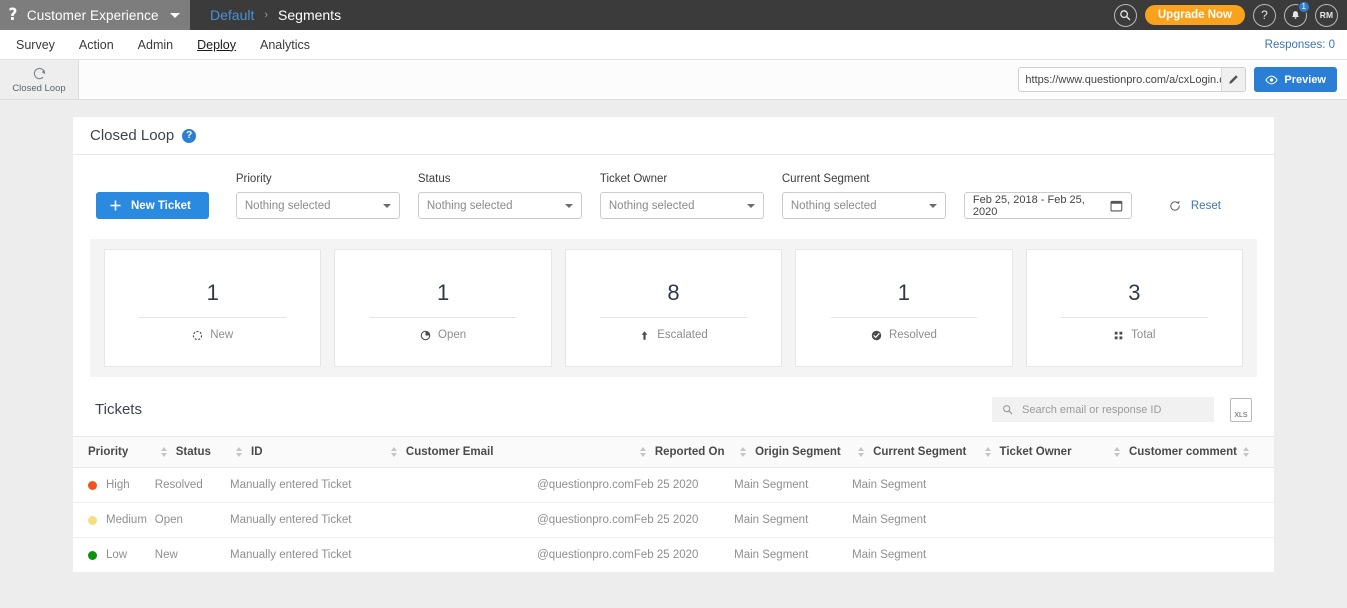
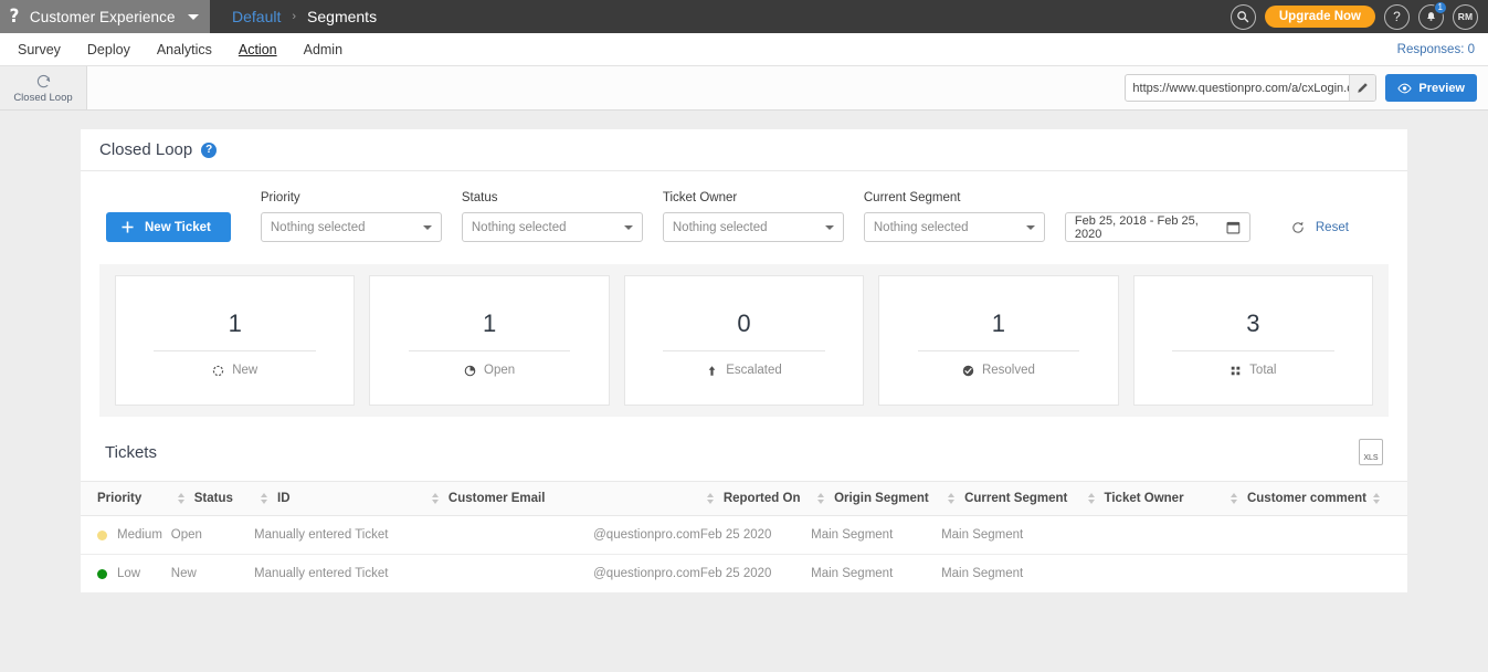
  ?
  Customer Experience
  Default
  ›
  Segments
  Upgrade Now
  ?
  1
  RM
  Survey
- Action
+ Deploy
- Admin
+ Analytics
- Deploy
+ Action
- Analytics
+ Admin
  Responses: 0
  Closed Loop
  https://www.questionpro.com/a/cxLogin.
  Preview
  Closed Loop
  ?
  New Ticket
  Priority
  Nothing selected
  Status
  Nothing selected
  Ticket Owner
  Nothing selected
  Current Segment
  Nothing selected
  Feb 25, 2018 - Feb 25, 2020
  Reset
  1
  New
  1
  Open
- 8
+ 0
  Escalated
  1
  Resolved
  3
  Total
  Tickets
- Search email or response ID
  Priority	Status	ID	Customer Email	Reported On	Origin Segment	Current Segment	Ticket Owner	Customer comment
- High	Resolved	Manually entered Ticket	@questionpro.com	Feb 25 2020	Main Segment	Main Segment
  Medium	Open	Manually entered Ticket	@questionpro.com	Feb 25 2020	Main Segment	Main Segment
  Low	New	Manually entered Ticket	@questionpro.com	Feb 25 2020	Main Segment	Main Segment
